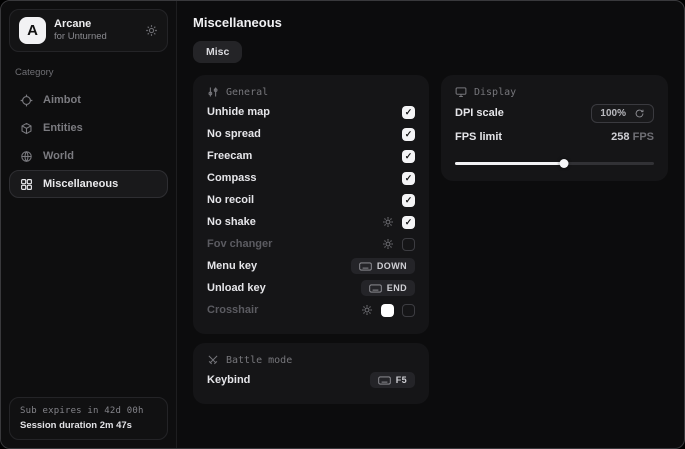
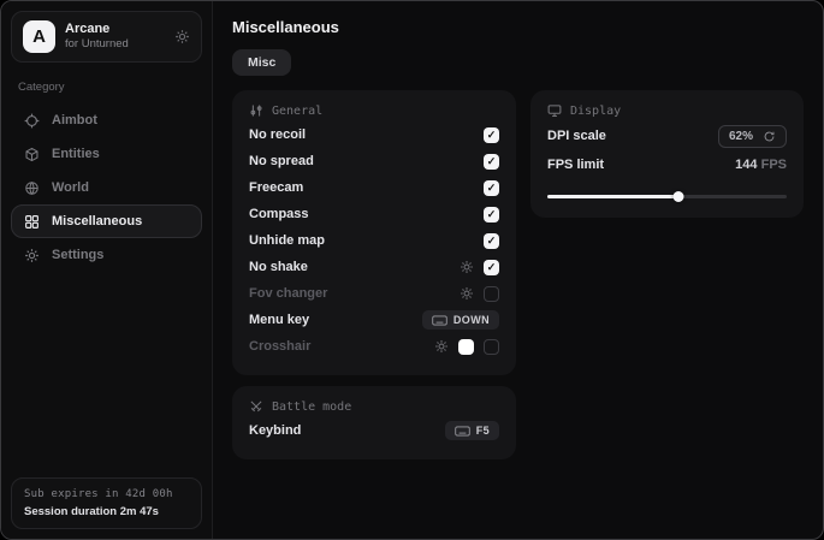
  A
  Arcane
  for Unturned
  Category
  Aimbot
  Entities
  World
  Miscellaneous
+ Settings
  Sub expires in 42d 00h
  Session duration 2m 47s
  Miscellaneous
  Misc
  General
- Unhide map
+ No recoil
  ✓
  No spread
  ✓
  Freecam
  ✓
  Compass
  ✓
- No recoil
+ Unhide map
  ✓
  No shake
  ✓
  Fov changer
  Menu key
  DOWN
- Unload key
- END
  Crosshair
  Battle mode
  Keybind
  F5
  Display
  DPI scale
- 100%
+ 62%
  FPS limit
- 258 FPS
+ 144 FPS
